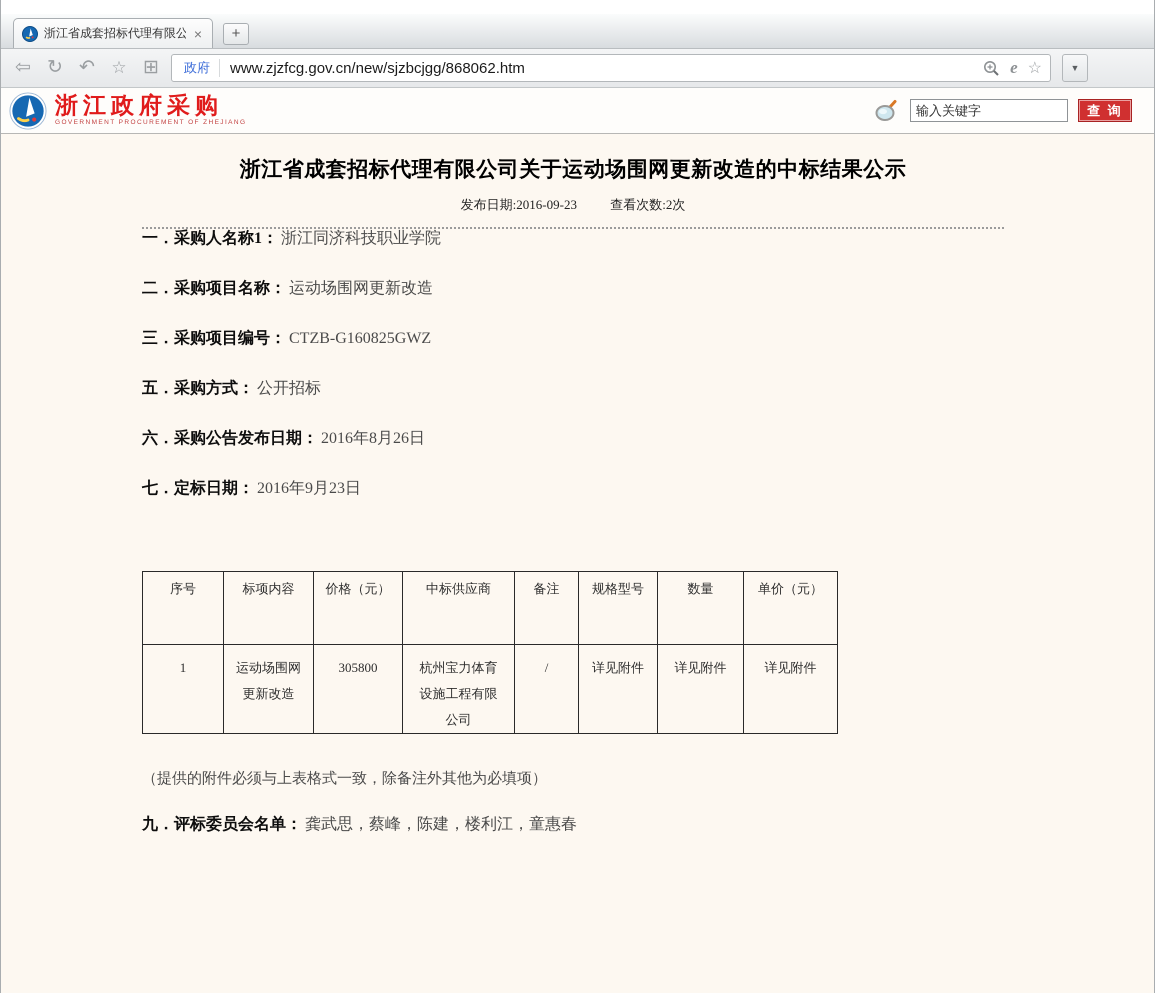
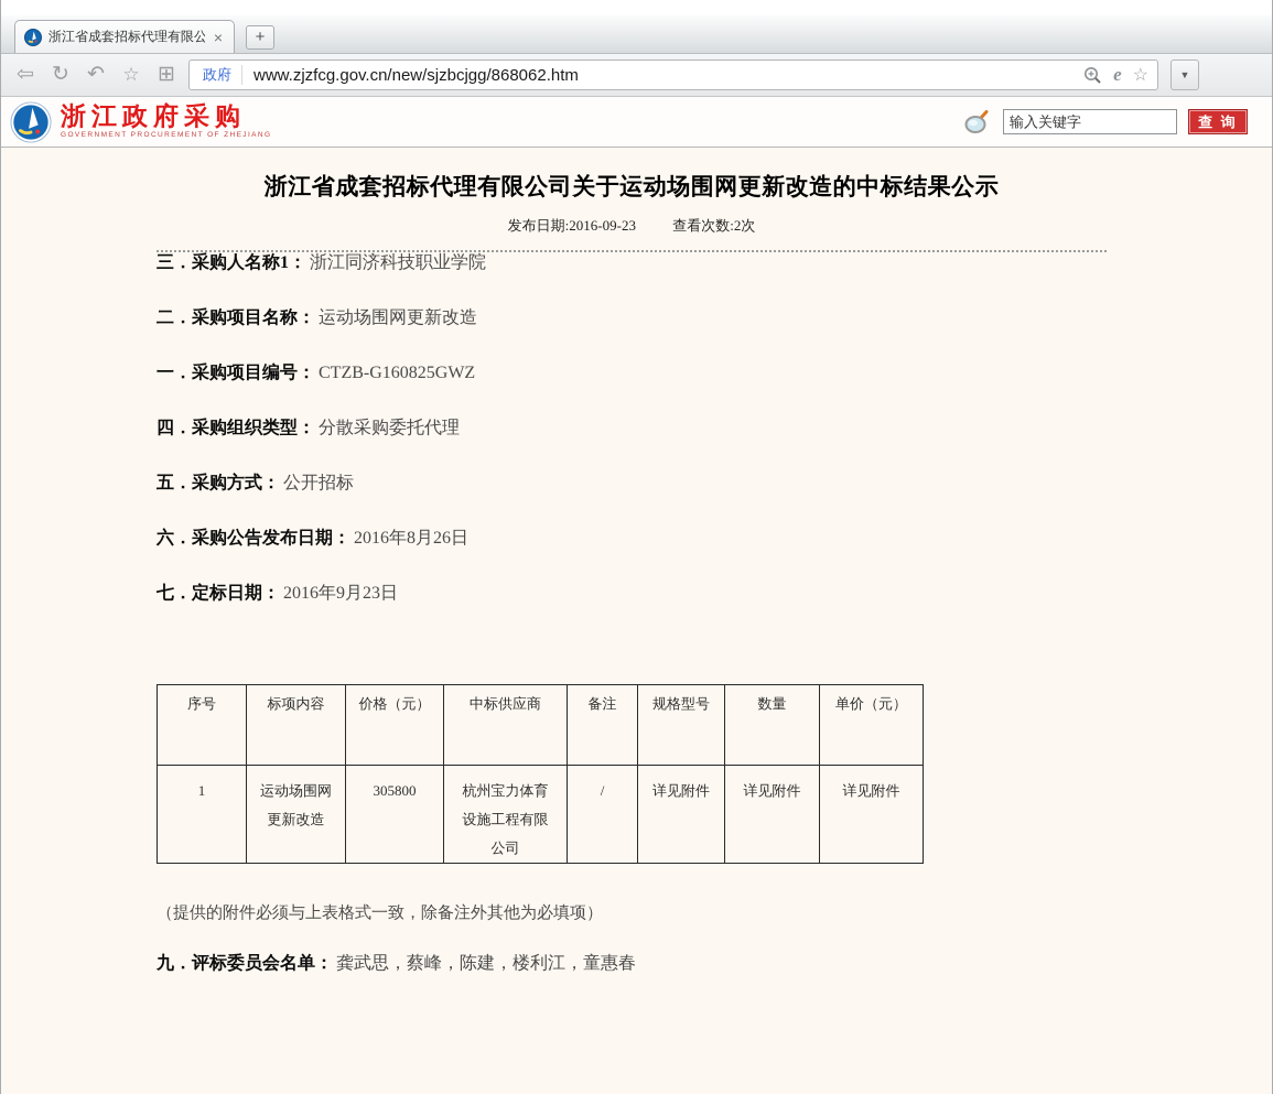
  浙江省成套招标代理有限公
  ×
  +
  ⇦
  ↻
  ↶
  ☆
  ⊞
  政府
  www.zjzfcg.gov.cn/new/sjzbcjgg/868062.htm
  e
  ☆
  ▼
  浙江政府采购
  输入关键字
  查 询
  浙江省成套招标代理有限公司关于运动场围网更新改造的中标结果公示
  发布日期:2016-09-23 查看次数:2次
- 一．采购人名称1： 浙江同济科技职业学院
+ 三．采购人名称1： 浙江同济科技职业学院
  二．采购项目名称： 运动场围网更新改造
- 三．采购项目编号： CTZB-G160825GWZ
+ 一．采购项目编号： CTZB-G160825GWZ
+ 四．采购组织类型： 分散采购委托代理
  五．采购方式： 公开招标
  六．采购公告发布日期： 2016年8月26日
  七．定标日期： 2016年9月23日
  序号	标项内容	价格（元）	中标供应商	备注	规格型号	数量	单价（元）
  1	运动场围网更新改造	305800	杭州宝力体育设施工程有限公司	/	详见附件	详见附件	详见附件
  （提供的附件必须与上表格式一致，除备注外其他为必填项）
  九．评标委员会名单： 龚武思，蔡峰，陈建，楼利江，童惠春
